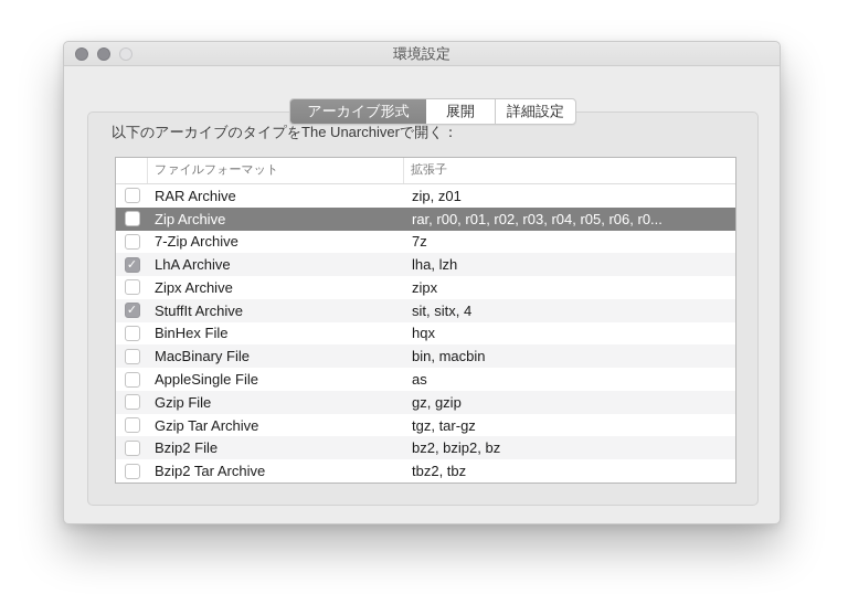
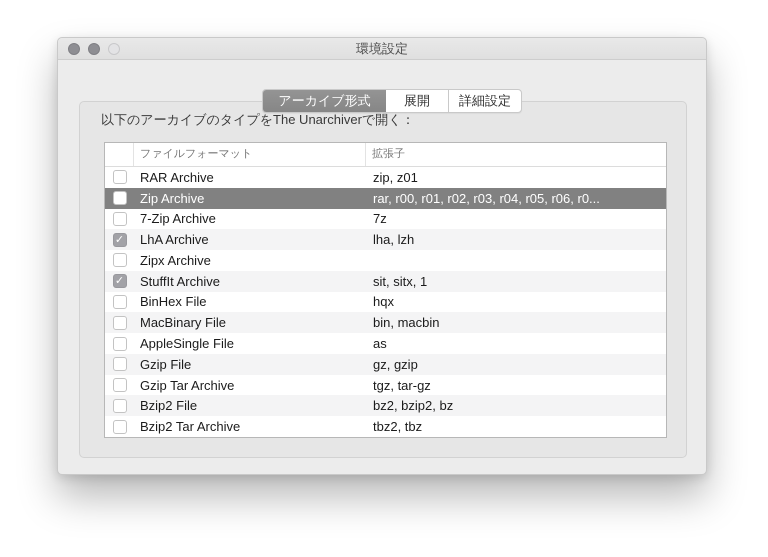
  環境設定
  アーカイブ形式
  展開
  詳細設定
  以下のアーカイブのタイプをThe Unarchiverで開く：
  ファイルフォーマット
  拡張子
  RAR Archive
  zip, z01
  Zip Archive
  rar, r00, r01, r02, r03, r04, r05, r06, r0...
  7-Zip Archive
  7z
  LhA Archive
  lha, lzh
  Zipx Archive
- zipx
  StuffIt Archive
- sit, sitx, 4
+ sit, sitx, 1
  BinHex File
  hqx
  MacBinary File
  bin, macbin
  AppleSingle File
  as
  Gzip File
  gz, gzip
  Gzip Tar Archive
  tgz, tar-gz
  Bzip2 File
  bz2, bzip2, bz
  Bzip2 Tar Archive
  tbz2, tbz
